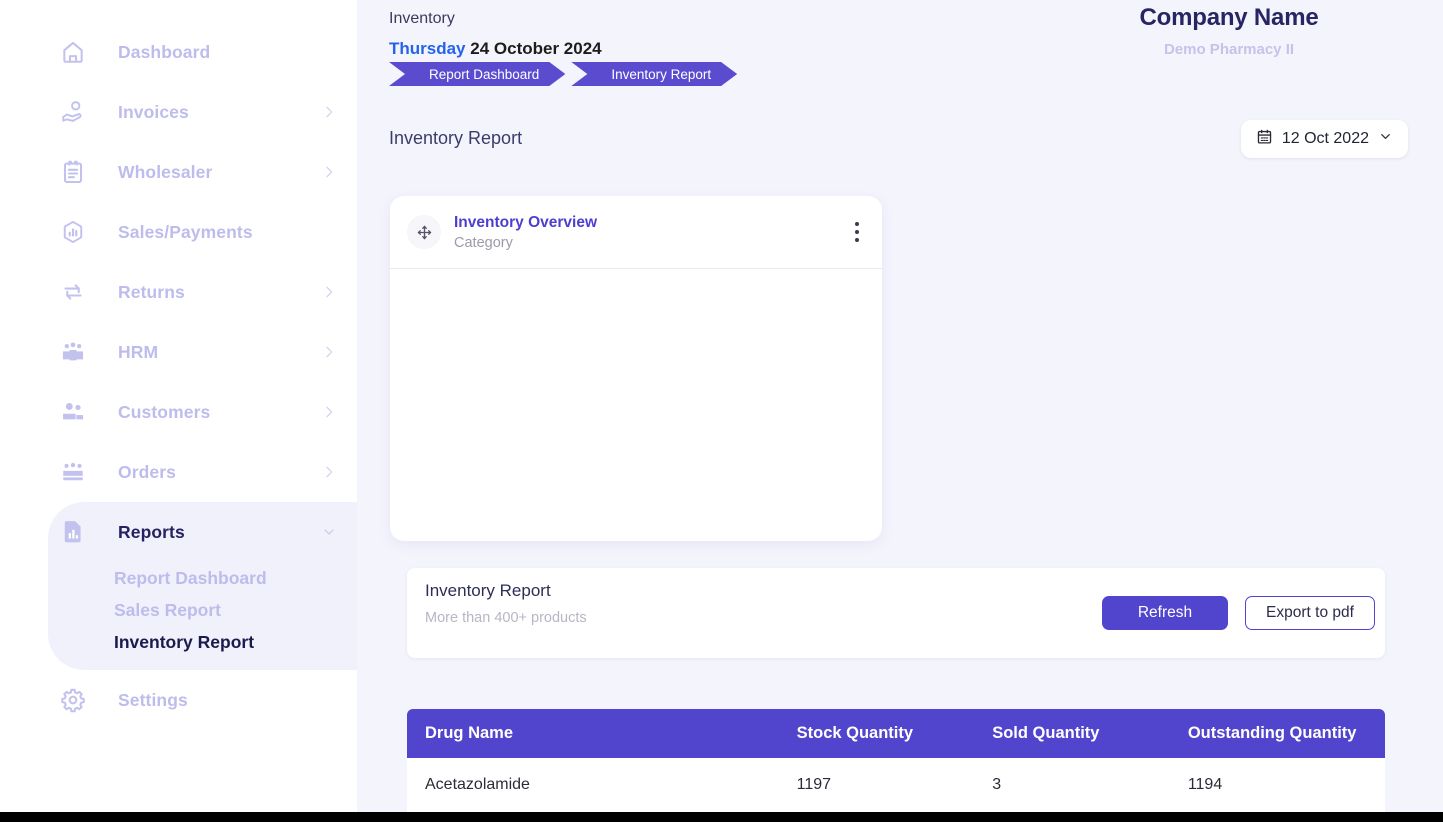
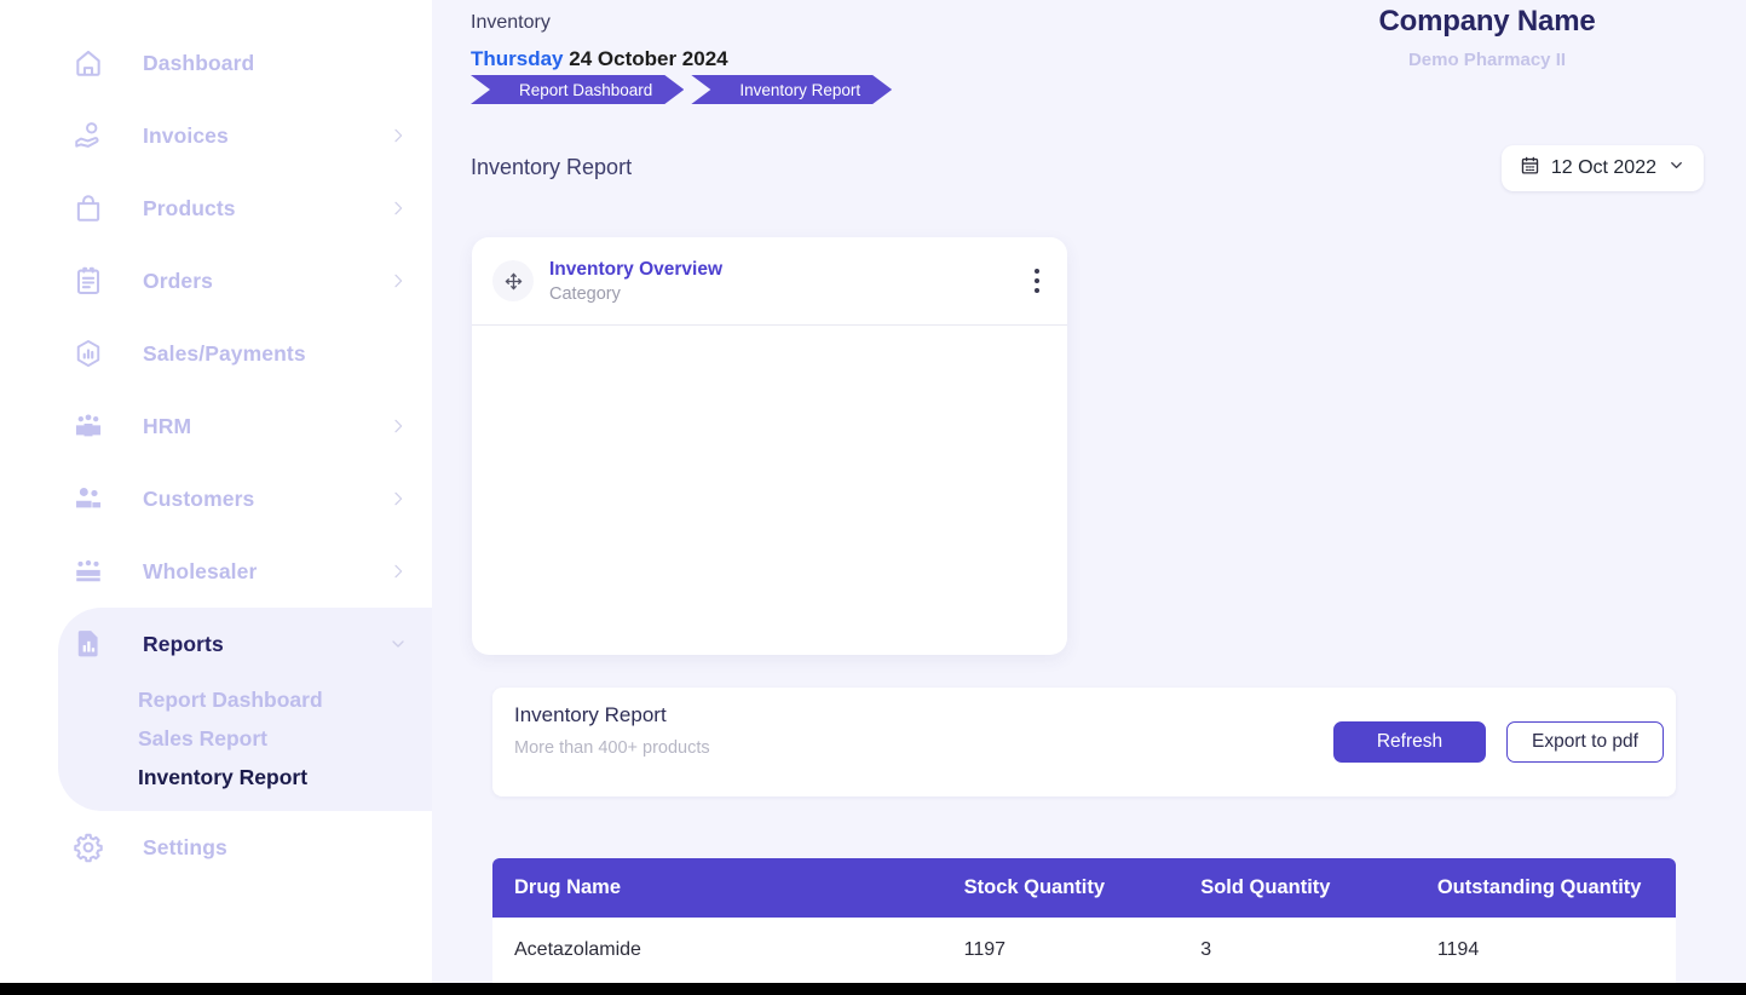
  Dashboard
  Invoices
+ Products
- Wholesaler
+ Orders
  Sales/Payments
- Returns
  HRM
  Customers
- Orders
+ Wholesaler
  Reports
  Report Dashboard
  Sales Report
  Inventory Report
  Settings
  Inventory
  Thursday 24 October 2024
  Report Dashboard
  Inventory Report
  Company Name
  Demo Pharmacy II
  Inventory Report
  12 Oct 2022
  Inventory Overview
  Category
  Inventory Report
  More than 400+ products
  Refresh
  Export to pdf
  Drug Name	Stock Quantity	Sold Quantity	Outstanding Quantity
  Acetazolamide	1197	3	1194
